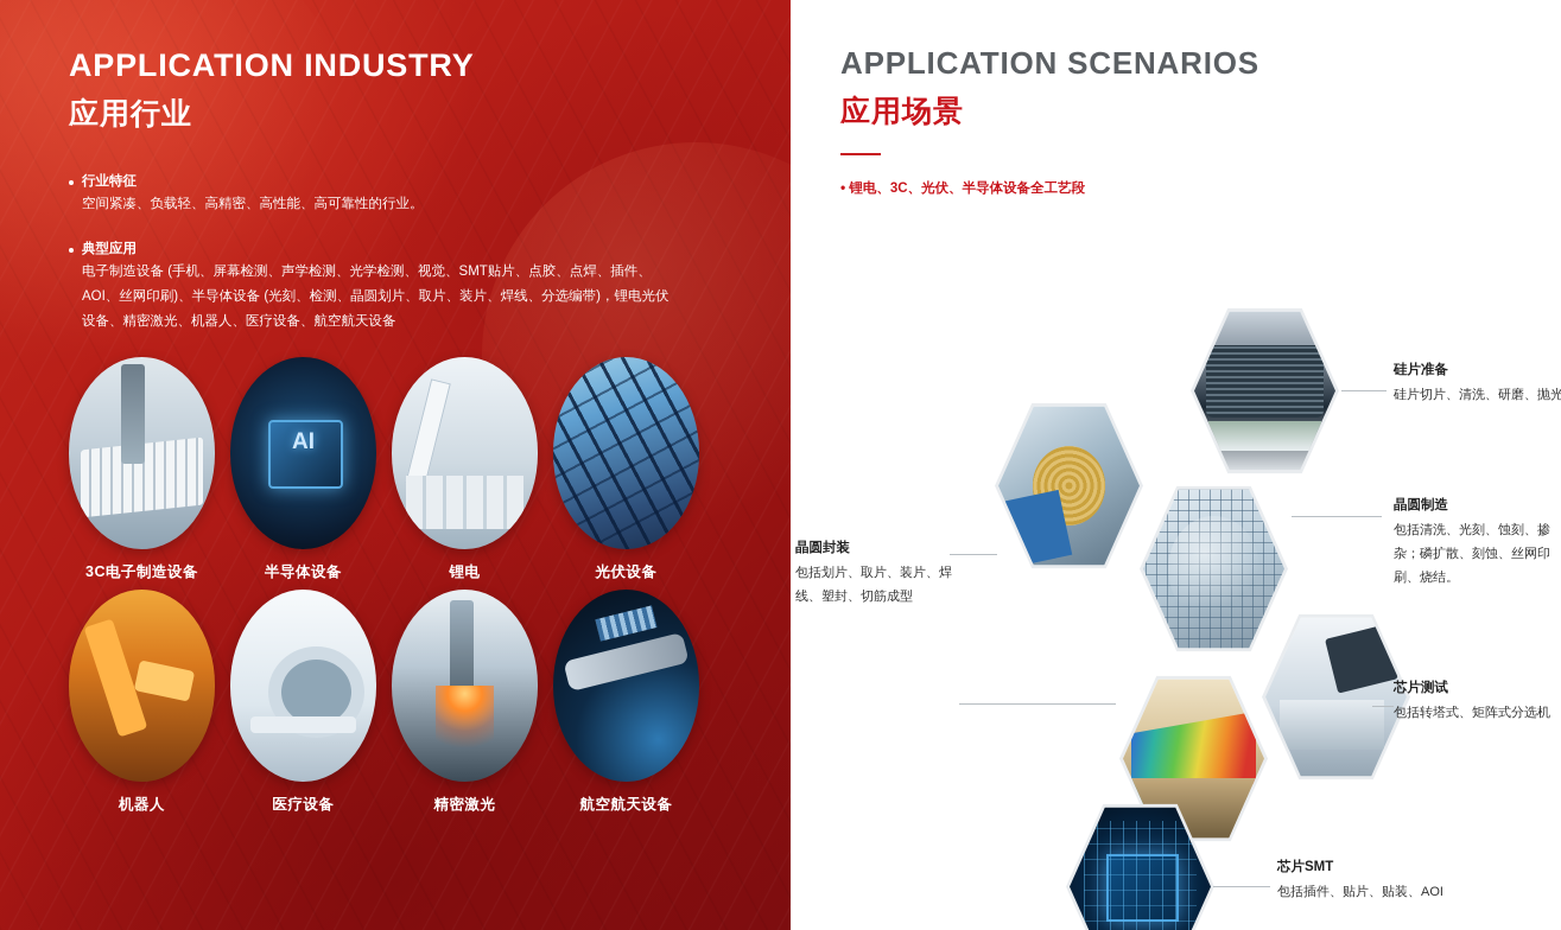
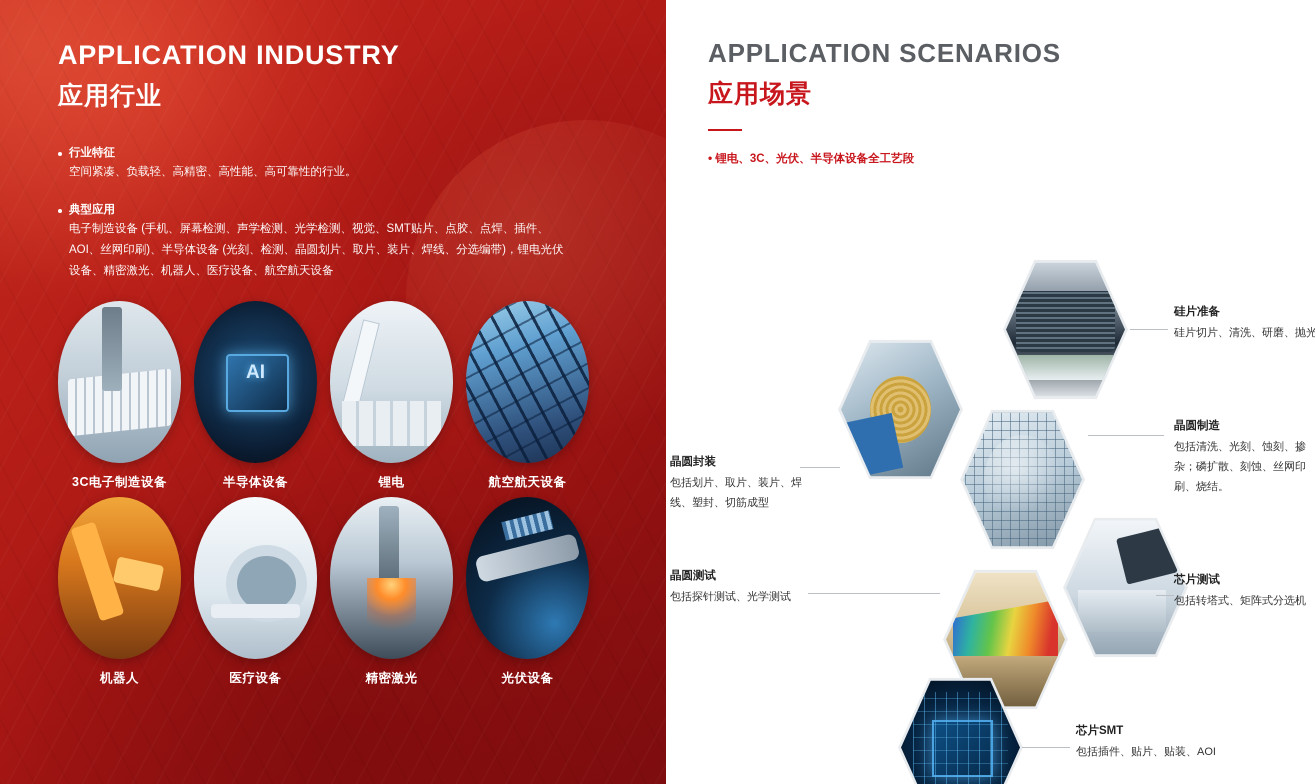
  APPLICATION INDUSTRY
  应用行业
  行业特征
  空间紧凑、负载轻、高精密、高性能、高可靠性的行业。
  典型应用
  电子制造设备 (手机、屏幕检测、声学检测、光学检测、视觉、SMT贴片、点胶、点焊、插件、AOI、丝网印刷)、半导体设备 (光刻、检测、晶圆划片、取片、装片、焊线、分选编带)，锂电光伏设备、精密激光、机器人、医疗设备、航空航天设备
  3C电子制造设备
  半导体设备
  锂电
- 光伏设备
+ 航空航天设备
  机器人
  医疗设备
  精密激光
- 航空航天设备
+ 光伏设备
  APPLICATION SCENARIOS
  应用场景
  • 锂电、3C、光伏、半导体设备全工艺段
  硅片准备
  硅片切片、清洗、研磨、抛光
  晶圆封装
  包括划片、取片、装片、焊线、塑封、切筋成型
  晶圆制造
  包括清洗、光刻、蚀刻、掺杂；磷扩散、刻蚀、丝网印刷、烧结。
  芯片测试
  包括转塔式、矩阵式分选机
+ 晶圆测试
+ 包括探针测试、光学测试
  芯片SMT
  包括插件、贴片、贴装、AOI
